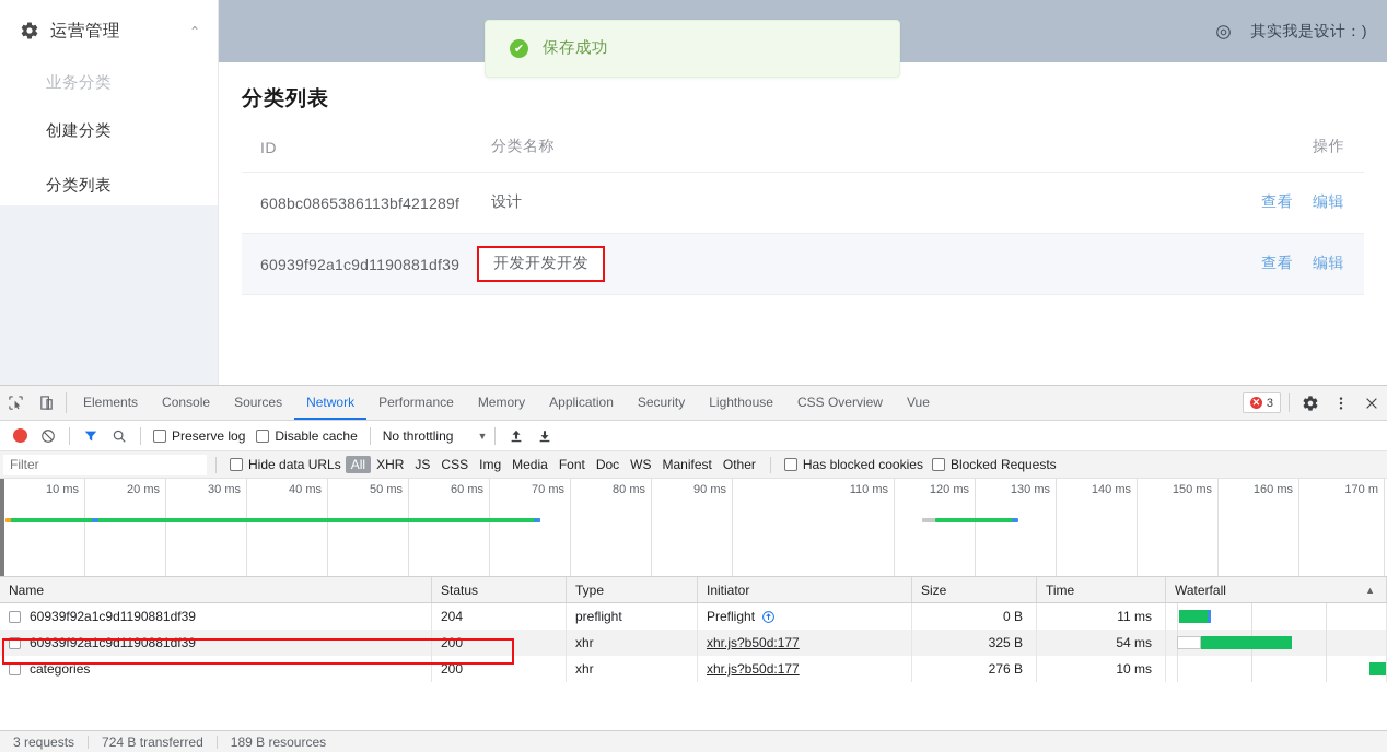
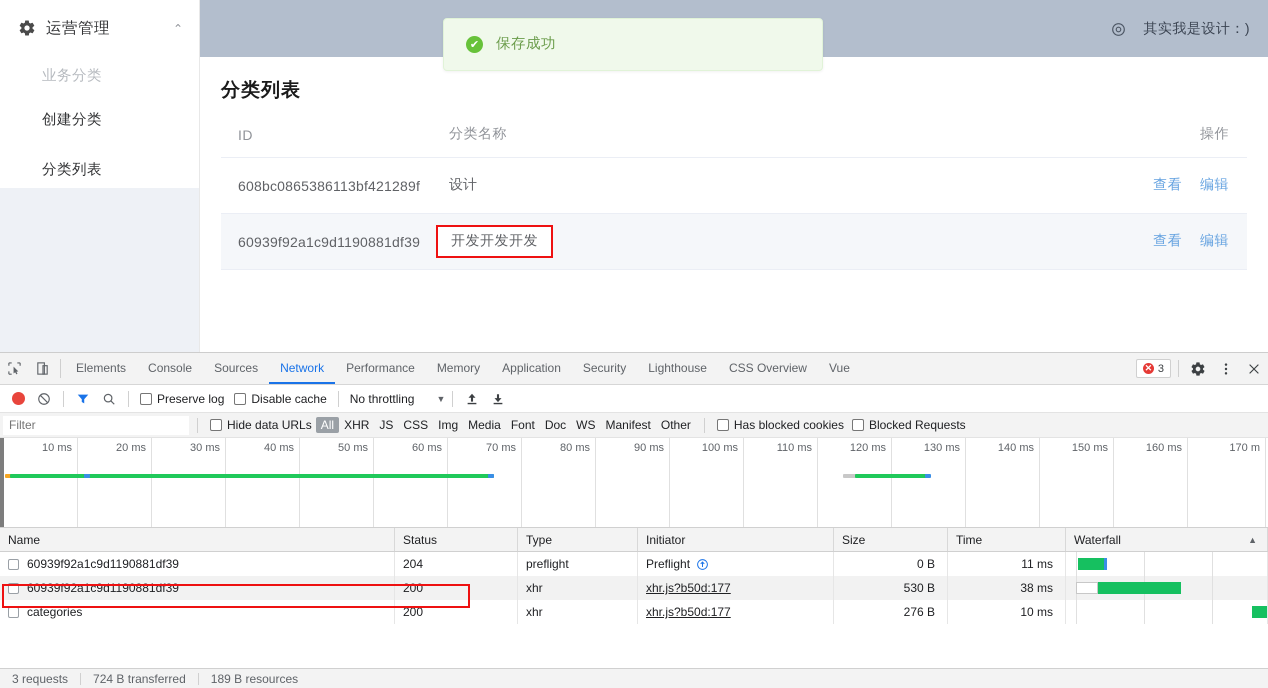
  运营管理
  业务分类
  创建分类
  分类列表
  ✔
  保存成功
  其实我是设计：)
  分类列表
  ID	分类名称	操作
  608bc0865386113bf421289f	设计	查看 编辑
  60939f92a1c9d1190881df39	开发开发开发	查看 编辑
  Elements
  Console
  Sources
  Network
  Performance
  Memory
  Application
  Security
  Lighthouse
  CSS Overview
  Vue
  ✕
  3
  Preserve log
  Disable cache
  No throttling
  ▼
  Filter
  Hide data URLs
  All
  XHR
  JS
  CSS
  Img
  Media
  Font
  Doc
  WS
  Manifest
  Other
  Has blocked cookies
  Blocked Requests
  10 ms
  20 ms
  30 ms
  40 ms
  50 ms
  60 ms
  70 ms
  80 ms
  90 ms
+ 100 ms
  110 ms
  120 ms
  130 ms
  140 ms
  150 ms
  160 ms
  170 m
  Name
  Status
  Type
  Initiator
  Size
  Time
  Waterfall
  ▲
  60939f92a1c9d1190881df39
  204
  preflight
  Preflight
  0 B
  11 ms
  60939f92a1c9d1190881df39
  200
  xhr
  xhr.js?b50d:177
- 325 B
+ 530 B
- 54 ms
+ 38 ms
  categories
  200
  xhr
  xhr.js?b50d:177
  276 B
  10 ms
  3 requests
  724 B transferred
  189 B resources
